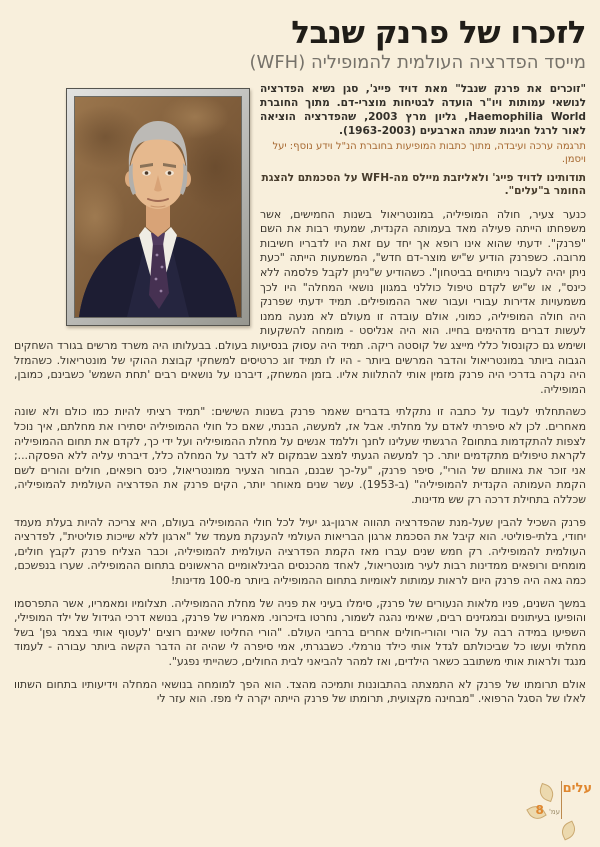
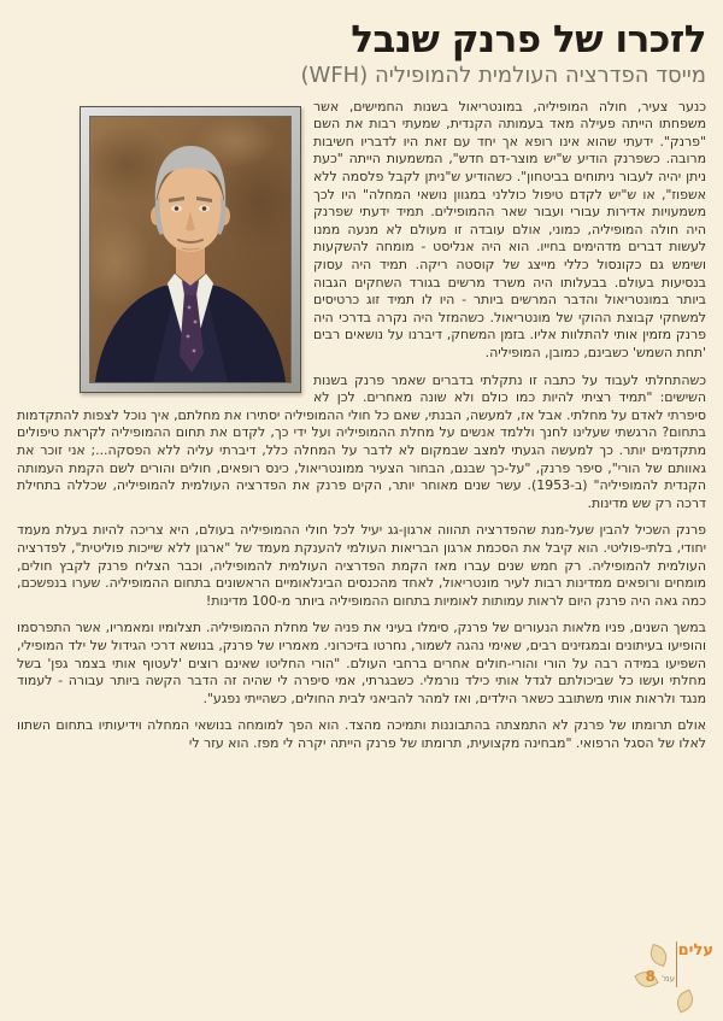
  לזכרו של פרנק שנבל
  מייסד הפדרציה העולמית להמופיליה (WFH)
- "זוכרים את פרנק שנבל" מאת דויד פייג', סגן נשיא הפדרציה לנושאי עמותות ויו"ר הועדה לבטיחות מוצרי-דם. מתוך החוברת Haemophilia World, גליון מרץ 2003, שהפדרציה הוציאה לאור לרגל חגיגות שנתה הארבעים (1963-2003).
- תרגמה ערכה ועיבדה, מתוך כתבות המופיעות בחוברת הנ"ל וידע נוסף: יעל ויסמן.
- תודותינו לדויד פייג' ולאליזבת מיילס מה-WFH על הסכמתם להצגת החומר ב"עלים".
- כנער צעיר, חולה המופיליה, במונטריאול בשנות החמישים, אשר משפחתו הייתה פעילה מאד בעמותה הקנדית, שמעתי רבות את השם "פרנק". ידעתי שהוא אינו רופא אך יחד עם זאת היו לדבריו חשיבות מרובה. כשפרנק הודיע ש"יש מוצר-דם חדש", המשמעות הייתה "כעת ניתן יהיה לעבור ניתוחים בביטחון". כשהודיע ש"ניתן לקבל פלסמה ללא כינס", או ש"יש לקדם טיפול כוללני במגוון נושאי המחלה" היו לכך משמעויות אדירות עבורי ועבור שאר ההמופילים. תמיד ידעתי שפרנק היה חולה המופיליה, כמוני, אולם עובדה זו מעולם לא מנעה ממנו לעשות דברים מדהימים בחייו. הוא היה אנליסט - מומחה להשקעות ושימש גם כקונסול כללי מייצג של קוסטה ריקה. תמיד היה עסוק בנסיעות בעולם. בבעלותו היה משרד מרשים בגורד השחקים הגבוה ביותר במונטריאול והדבר המרשים ביותר - היו לו תמיד זוג כרטיסים למשחקי קבוצת ההוקי של מונטריאול. כשהמזל היה נקרה בדרכי היה פרנק מזמין אותי להתלוות אליו. בזמן המשחק, דיברנו על נושאים רבים 'תחת השמש' כשבינם, כמובן, המופיליה.
+ כנער צעיר, חולה המופיליה, במונטריאול בשנות החמישים, אשר משפחתו הייתה פעילה מאד בעמותה הקנדית, שמעתי רבות את השם "פרנק". ידעתי שהוא אינו רופא אך יחד עם זאת היו לדבריו חשיבות מרובה. כשפרנק הודיע ש"יש מוצר-דם חדש", המשמעות הייתה "כעת ניתן יהיה לעבור ניתוחים בביטחון". כשהודיע ש"ניתן לקבל פלסמה ללא אשפוז", או ש"יש לקדם טיפול כוללני במגוון נושאי המחלה" היו לכך משמעויות אדירות עבורי ועבור שאר ההמופילים. תמיד ידעתי שפרנק היה חולה המופיליה, כמוני, אולם עובדה זו מעולם לא מנעה ממנו לעשות דברים מדהימים בחייו. הוא היה אנליסט - מומחה להשקעות ושימש גם כקונסול כללי מייצג של קוסטה ריקה. תמיד היה עסוק בנסיעות בעולם. בבעלותו היה משרד מרשים בגורד השחקים הגבוה ביותר במונטריאול והדבר המרשים ביותר - היו לו תמיד זוג כרטיסים למשחקי קבוצת ההוקי של מונטריאול. כשהמזל היה נקרה בדרכי היה פרנק מזמין אותי להתלוות אליו. בזמן המשחק, דיברנו על נושאים רבים 'תחת השמש' כשבינם, כמובן, המופיליה.
  כשהתחלתי לעבוד על כתבה זו נתקלתי בדברים שאמר פרנק בשנות השישים: "תמיד רציתי להיות כמו כולם ולא שונה מאחרים. לכן לא סיפרתי לאדם על מחלתי. אבל אז, למעשה, הבנתי, שאם כל חולי ההמופיליה יסתירו את מחלתם, איך נוכל לצפות להתקדמות בתחום? הרגשתי שעלינו לחנך וללמד אנשים על מחלת ההמופיליה ועל ידי כך, לקדם את תחום ההמופיליה לקראת טיפולים מתקדמים יותר. כך למעשה הגעתי למצב שבמקום לא לדבר על המחלה כלל, דיברתי עליה ללא הפסקה...; אני זוכר את גאוותם של הורי", סיפר פרנק, "על-כך שבנם, הבחור הצעיר ממונטריאול, כינס רופאים, חולים והורים לשם הקמת העמותה הקנדית להמופיליה" (ב-1953). עשר שנים מאוחר יותר, הקים פרנק את הפדרציה העולמית להמופיליה, שכללה בתחילת דרכה רק שש מדינות.
  פרנק השכיל להבין שעל-מנת שהפדרציה תהווה ארגון-גג יעיל לכל חולי ההמופיליה בעולם, היא צריכה להיות בעלת מעמד יחודי, בלתי-פוליטי. הוא קיבל את הסכמת ארגון הבריאות העולמי להענקת מעמד של "ארגון ללא שייכות פוליטית", לפדרציה העולמית להמופיליה. רק חמש שנים עברו מאז הקמת הפדרציה העולמית להמופיליה, וכבר הצליח פרנק לקבץ חולים, מומחים ורופאים ממדינות רבות לעיר מונטריאול, לאחד מהכנסים הבינלאומיים הראשונים בתחום ההמופיליה. שערו בנפשכם, כמה גאה היה פרנק היום לראות עמותות לאומיות בתחום ההמופיליה ביותר מ-100 מדינות!
  במשך השנים, פניו מלאות הנעורים של פרנק, סימלו בעיני את פניה של מחלת ההמופיליה. תצלומיו ומאמריו, אשר התפרסמו והופיעו בעיתונים ובמגזינים רבים, שאימי נהגה לשמור, נחרטו בזיכרוני. מאמריו של פרנק, בנושא דרכי הגידול של ילד המופילי, השפיעו במידה רבה על הורי והורי-חולים אחרים ברחבי העולם. "הורי החליטו שאינם רוצים 'לעטוף אותי בצמר גפן' בשל מחלתי ועשו כל שביכולתם לגדל אותי כילד נורמלי. כשבגרתי, אמי סיפרה לי שהיה זה הדבר הקשה ביותר עבורה - לעמוד מנגד ולראות אותי משתובב כשאר הילדים, ואז למהר להביאני לבית החולים, כשהייתי נפגע".
  אולם תרומתו של פרנק לא התמצתה בהתבוננות ותמיכה מהצד. הוא הפך למומחה בנושאי המחלה וידיעותיו בתחום השתוו לאלו של הסגל הרפואי. "מבחינה מקצועית, תרומתו של פרנק הייתה יקרה לי מפז. הוא עזר לי
  עלים
  עמ' 8
